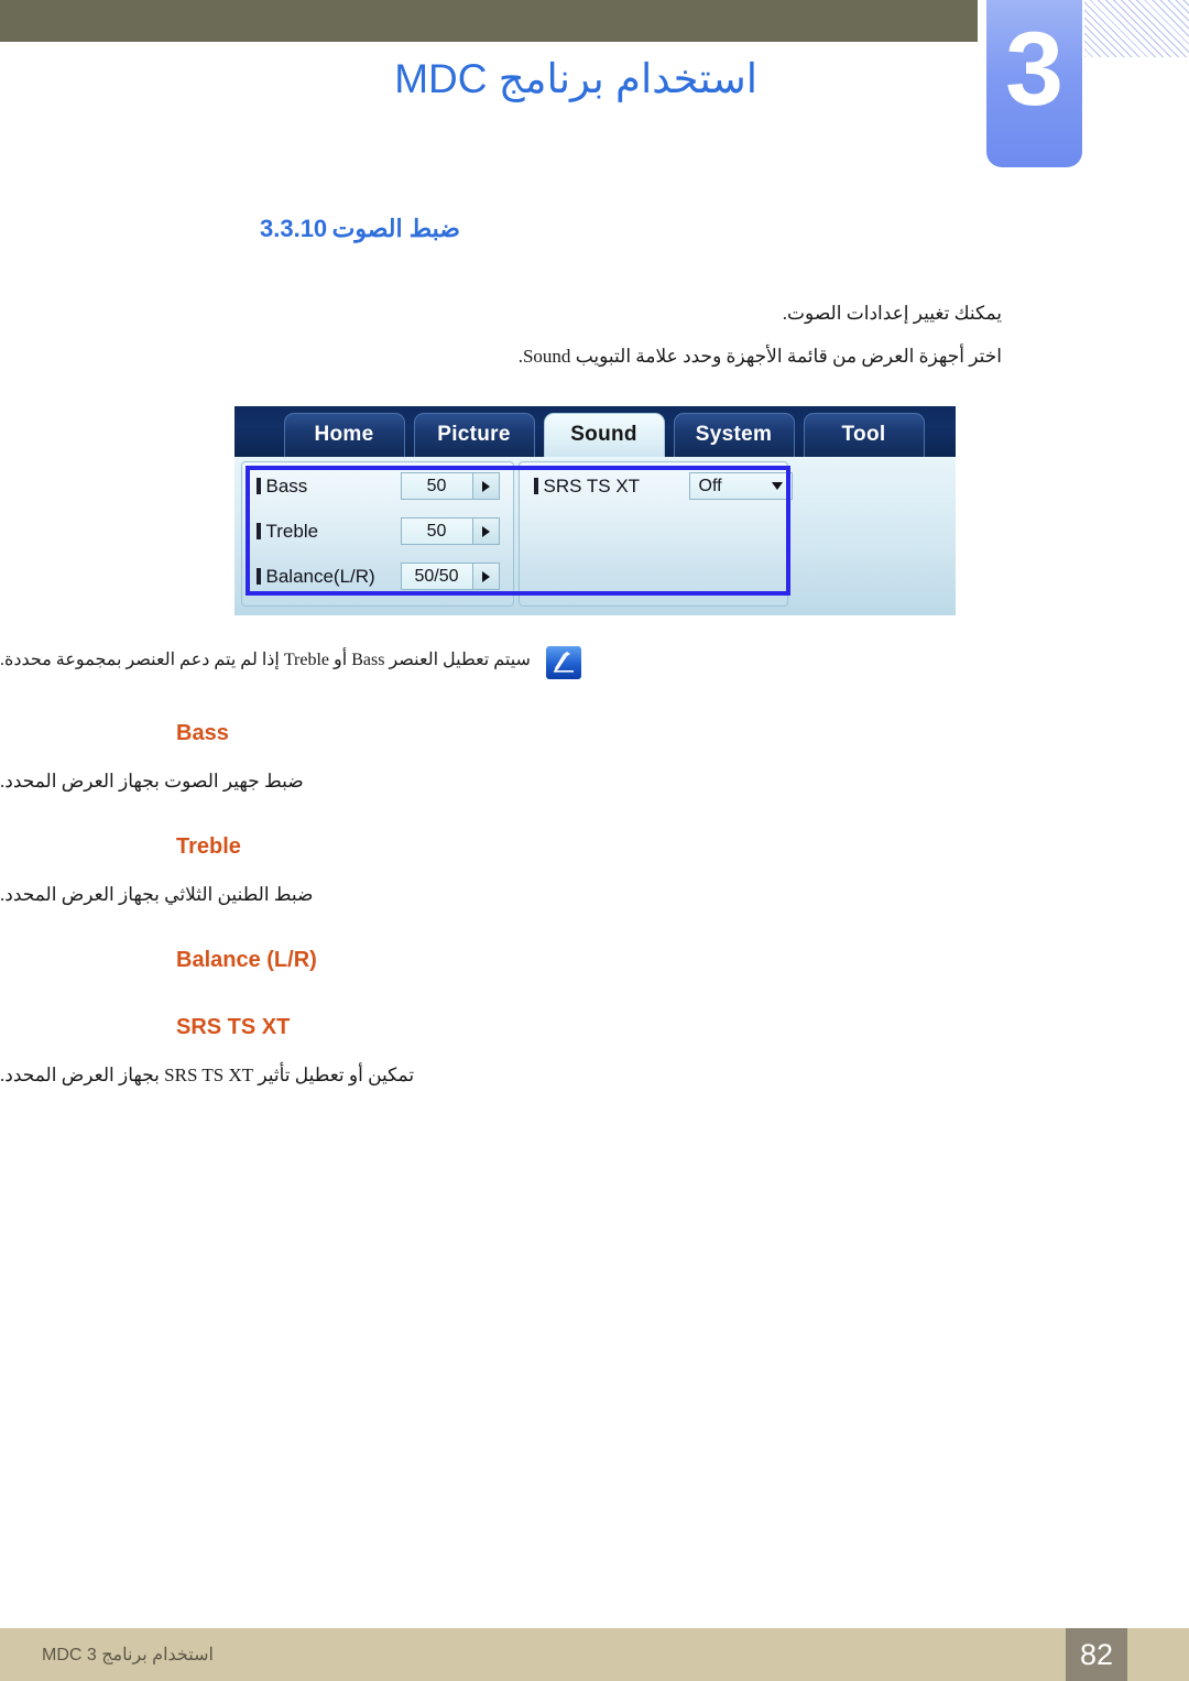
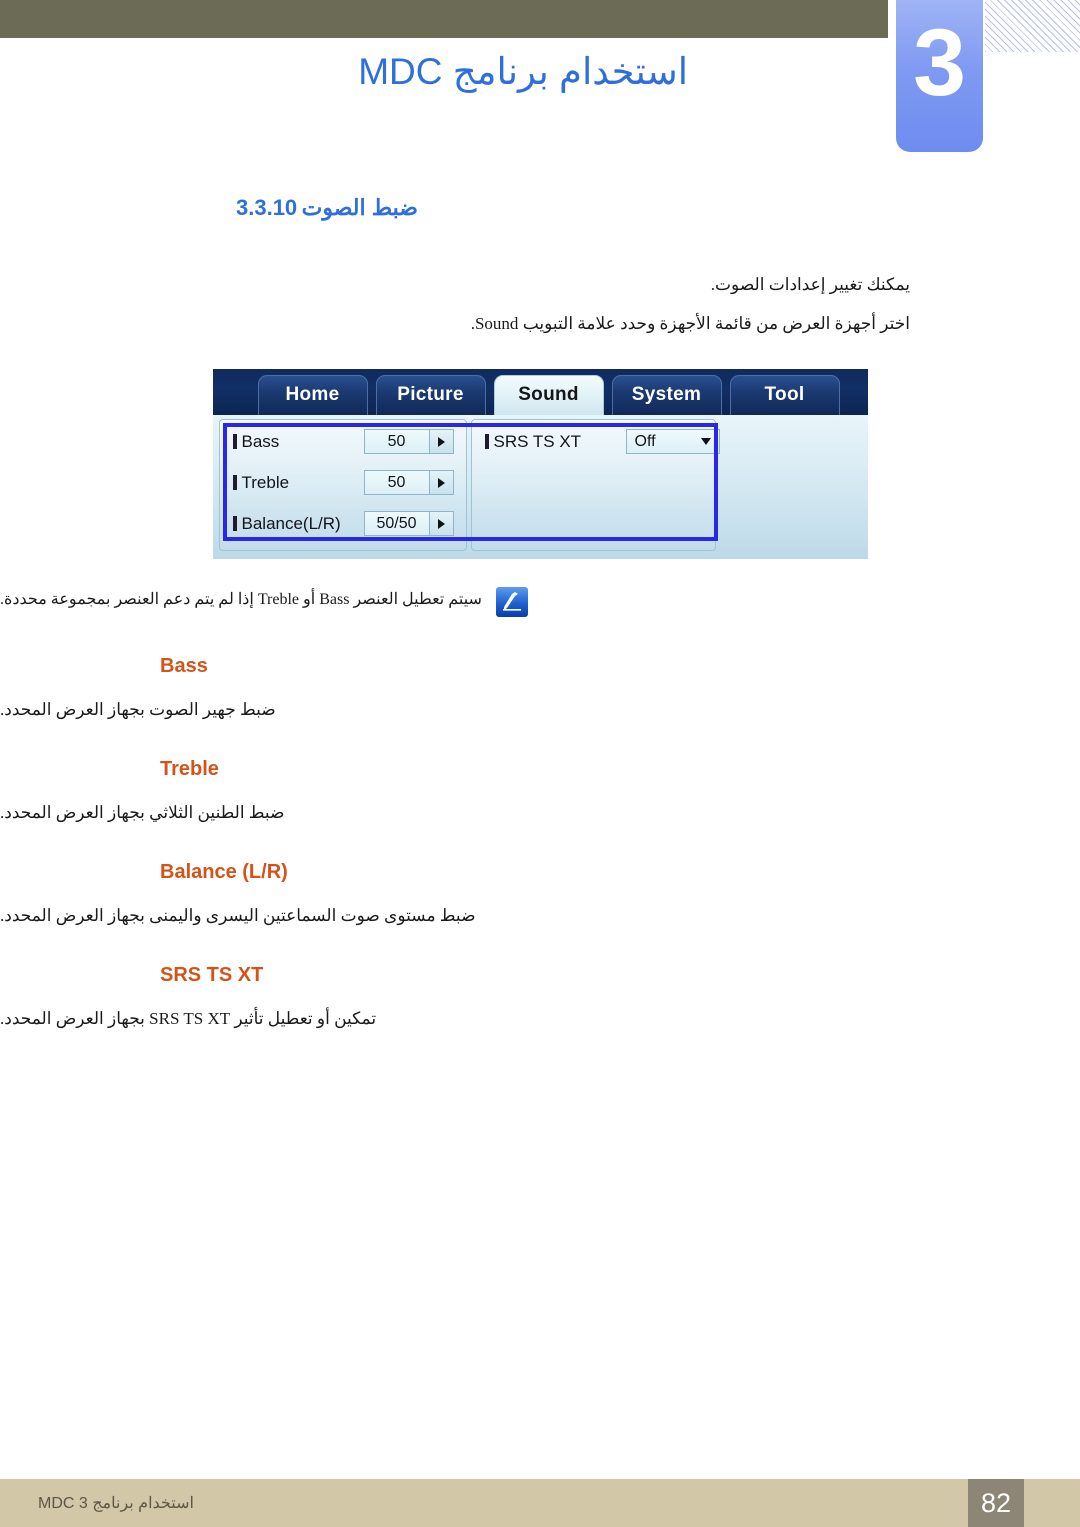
  3
  استخدام برنامج MDC
  3.3.10 ضبط الصوت
  يمكنك تغيير إعدادات الصوت.
  اختر أجهزة العرض من قائمة الأجهزة وحدد علامة التبويب Sound.
  Home
  Picture
  Sound
  System
  Tool
  Bass
  50
  Treble
  50
  Balance(L/R)
  50/50
  SRS TS XT
  Off
  سيتم تعطيل العنصر Bass أو Treble إذا لم يتم دعم العنصر بمجموعة محددة.
  Bass
  ضبط جهير الصوت بجهاز العرض المحدد.
  Treble
  ضبط الطنين الثلاثي بجهاز العرض المحدد.
  Balance (L/R)
+ ضبط مستوى صوت السماعتين اليسرى واليمنى بجهاز العرض المحدد.
  SRS TS XT
  تمكين أو تعطيل تأثير SRS TS XT بجهاز العرض المحدد.
  استخدام برنامج MDC 3
  82
